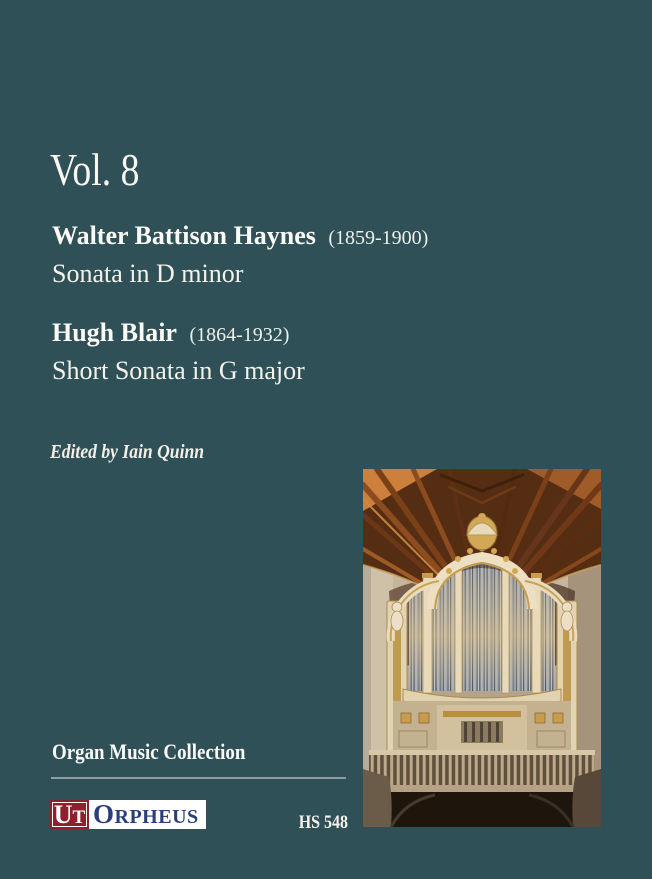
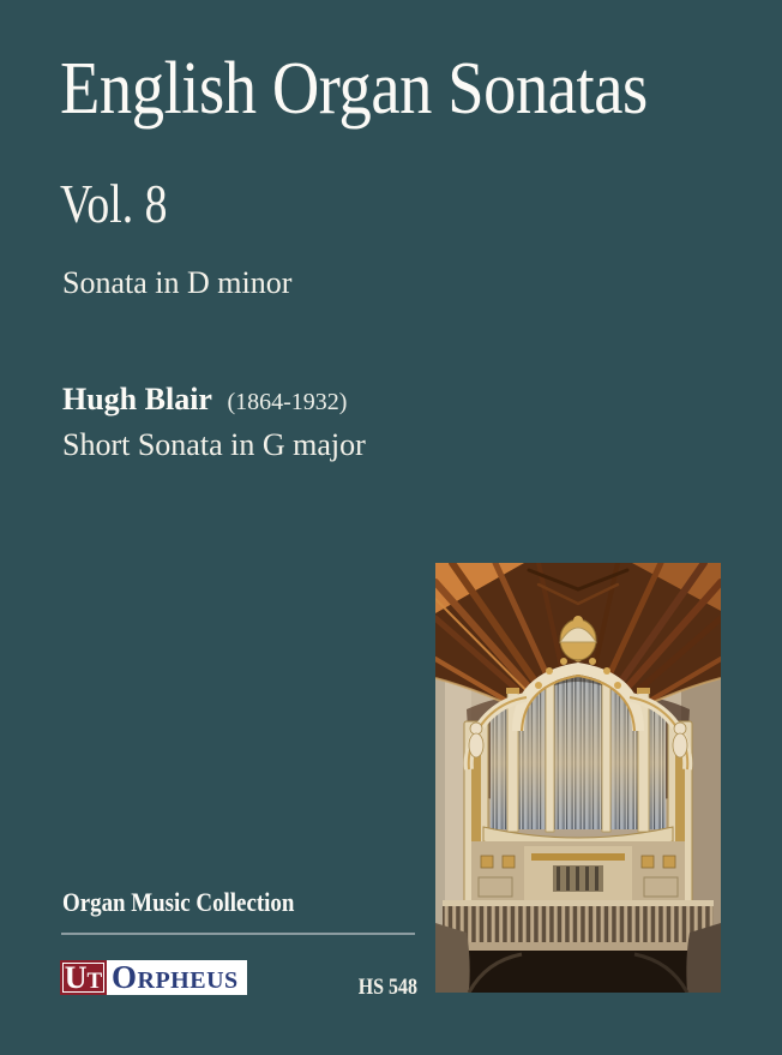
+ English Organ Sonatas
  Vol. 8
- Walter Battison Haynes (1859-1900)
  Sonata in D minor
  Hugh Blair (1864-1932)
  Short Sonata in G major
- Edited by Iain Quinn
  Organ Music Collection
  UT
  ORPHEUS
  HS 548
